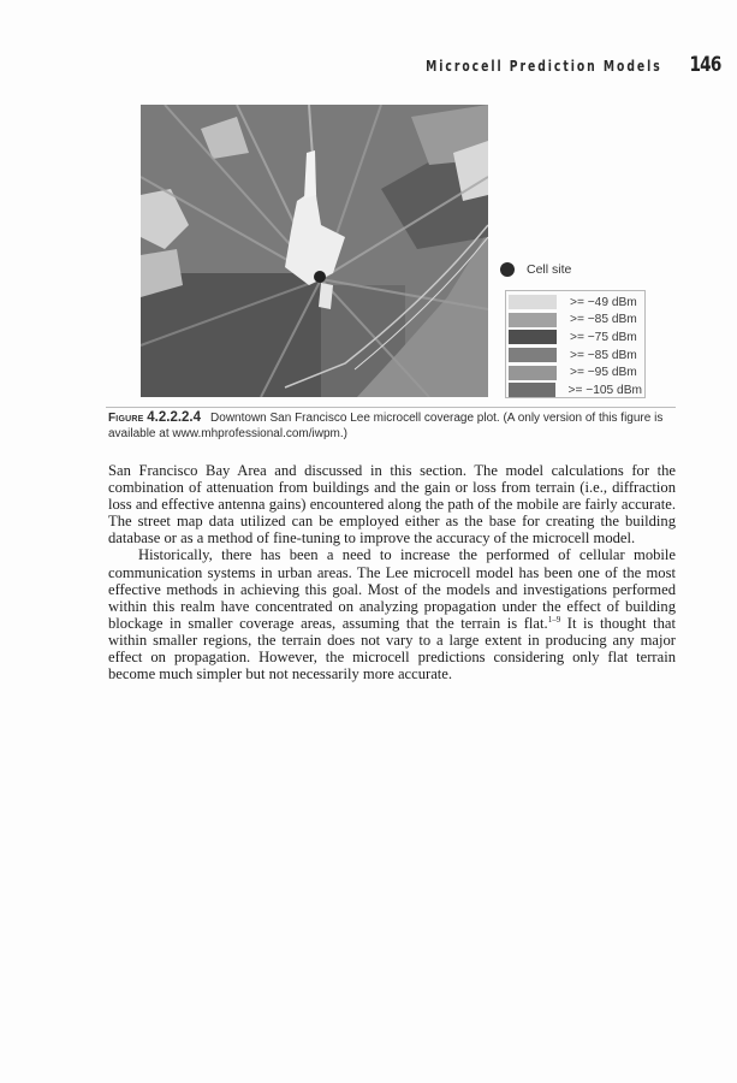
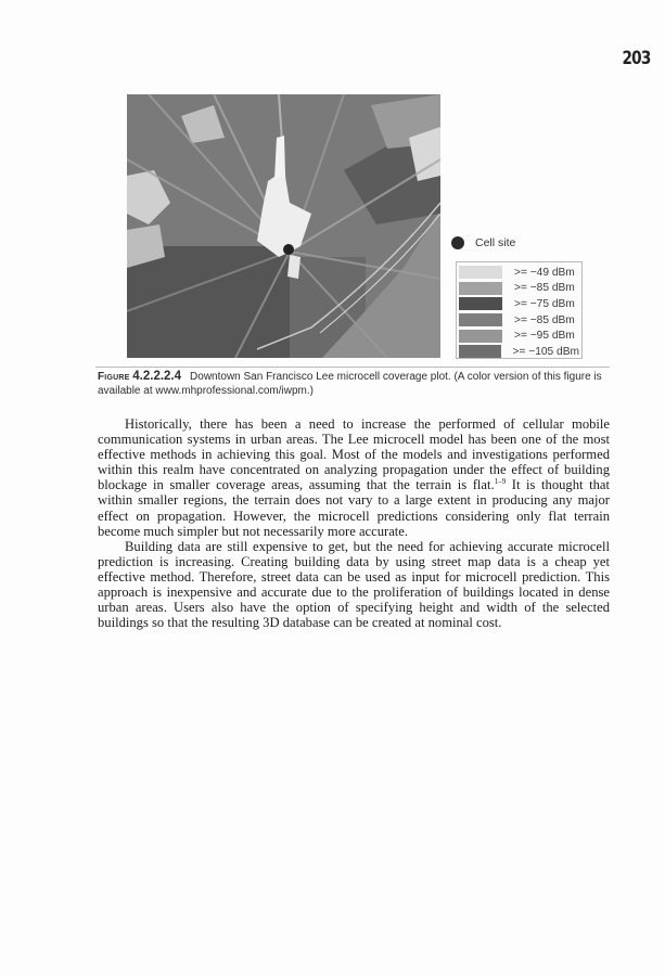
- Microcell Prediction Models
- 146
+ 203
  Cell site
  >= −49 dBm
  >= −85 dBm
  >= −75 dBm
  >= −85 dBm
  >= −95 dBm
  >= −105 dBm
- Figure 4.2.2.2.4 Downtown San Francisco Lee microcell coverage plot. (A only version of this figure is available at www.mhprofessional.com/iwpm.)
+ Figure 4.2.2.2.4 Downtown San Francisco Lee microcell coverage plot. (A color version of this figure is available at www.mhprofessional.com/iwpm.)
- San Francisco Bay Area and discussed in this section. The model calculations for the combination of attenuation from buildings and the gain or loss from terrain (i.e., diffraction loss and effective antenna gains) encountered along the path of the mobile are fairly accurate. The street map data utilized can be employed either as the base for creating the building database or as a method of fine-tuning to improve the accuracy of the microcell model.
  Historically, there has been a need to increase the performed of cellular mobile communication systems in urban areas. The Lee microcell model has been one of the most effective methods in achieving this goal. Most of the models and investigations performed within this realm have concentrated on analyzing propagation under the effect of building blockage in smaller coverage areas, assuming that the terrain is flat.1–9 It is thought that within smaller regions, the terrain does not vary to a large extent in producing any major effect on propagation. However, the microcell predictions considering only flat terrain become much simpler but not necessarily more accurate.
+ Building data are still expensive to get, but the need for achieving accurate microcell prediction is increasing. Creating building data by using street map data is a cheap yet effective method. Therefore, street data can be used as input for microcell prediction. This approach is inexpensive and accurate due to the proliferation of buildings located in dense urban areas. Users also have the option of specifying height and width of the selected buildings so that the resulting 3D database can be created at nominal cost.
